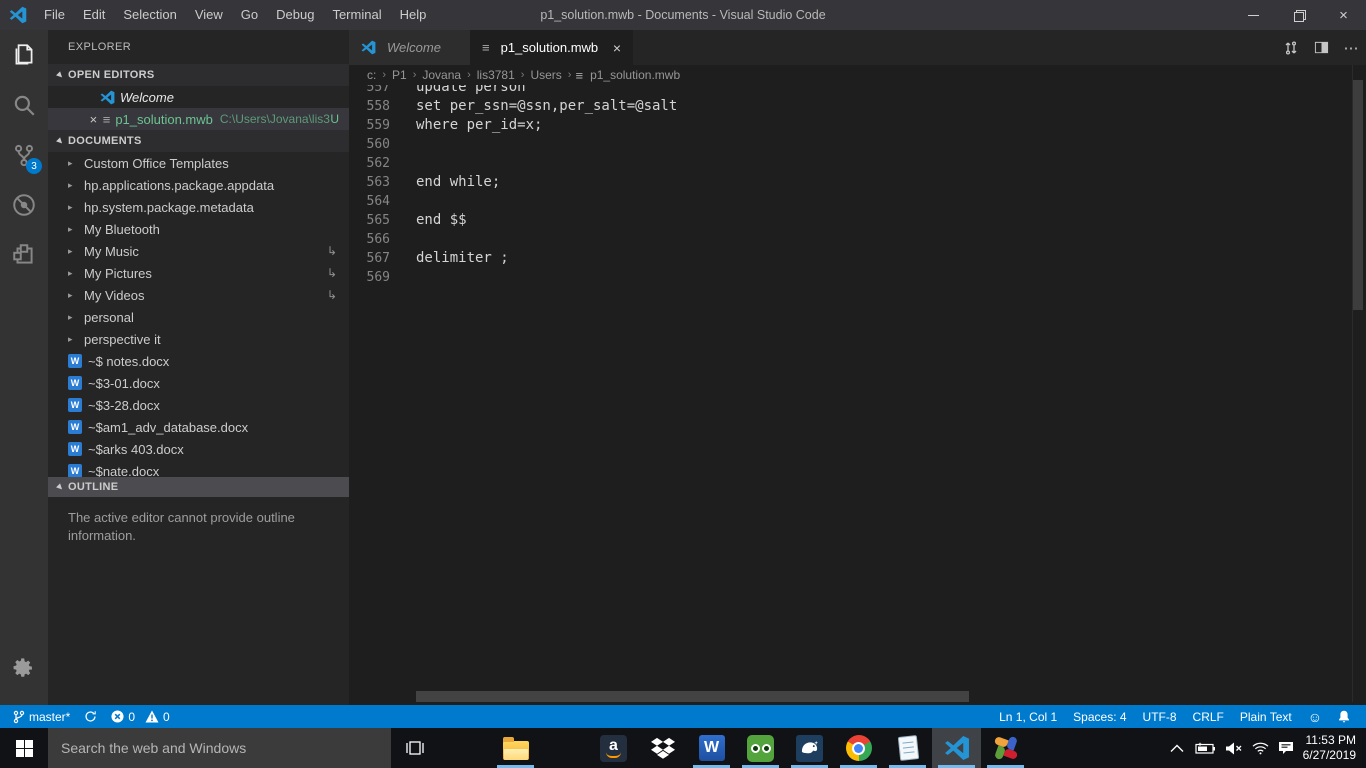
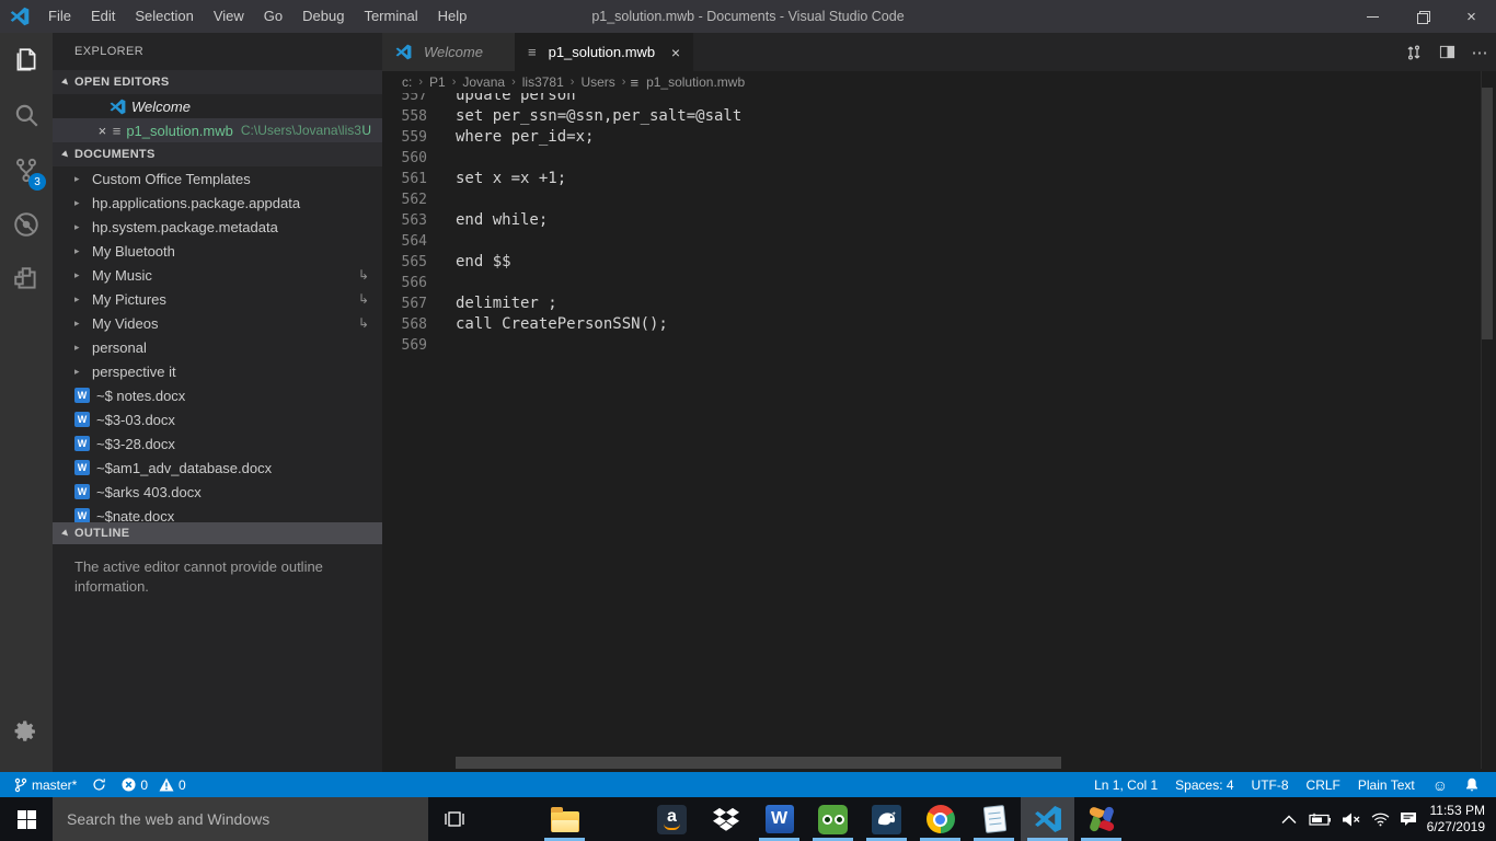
  File
  Edit
  Selection
  View
  Go
  Debug
  Terminal
  Help
  p1_solution.mwb - Documents - Visual Studio Code
  ×
  3
  EXPLORER
  OPEN EDITORS
  Welcome
  ×
  ≡
  p1_solution.mwb
  C:\Users\Jovana\lis3
  U
  DOCUMENTS
  ▸
  Custom Office Templates
  ▸
  hp.applications.package.appdata
  ▸
  hp.system.package.metadata
  ▸
  My Bluetooth
  ▸
  My Music
  ↳
  ▸
  My Pictures
  ↳
  ▸
  My Videos
  ↳
  ▸
  personal
  ▸
  perspective it
  W
  ~$ notes.docx
  W
- ~$3-01.docx
+ ~$3-03.docx
  W
  ~$3-28.docx
  W
  ~$am1_adv_database.docx
  W
  ~$arks 403.docx
  W
  ~$nate.docx
  OUTLINE
  The active editor cannot provide outline information.
  Welcome
  ≡
  p1_solution.mwb
  ×
  ⋯
  c:
  ›
  P1
  ›
  Jovana
  ›
  lis3781
  ›
  Users
  ›
  ≡
  p1_solution.mwb
  557
  update person
  558
  set per_ssn=@ssn,per_salt=@salt
  559
  where per_id=x;
  560
+ 561
+ set x =x +1;
  562
  563
  end while;
  564
  565
  end $$
  566
  567
  delimiter ;
+ 568
+ call CreatePersonSSN();
  569
  master*
  0
  0
  Ln 1, Col 1
  Spaces: 4
  UTF-8
  CRLF
  Plain Text
  ☺
  Search the web and Windows
  a
  W
  11:53 PM
  6/27/2019
